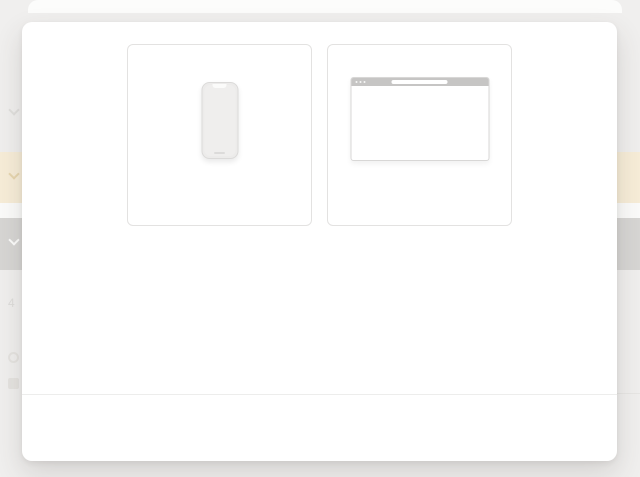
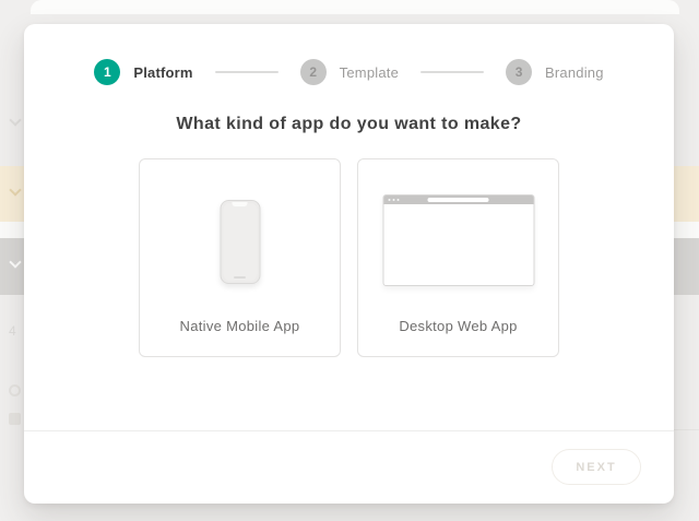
+ 1
+ Platform
+ 2
+ Template
+ 3
+ Branding
+ What kind of app do you want to make?
+ Native Mobile App
+ Desktop Web App
+ NEXT
